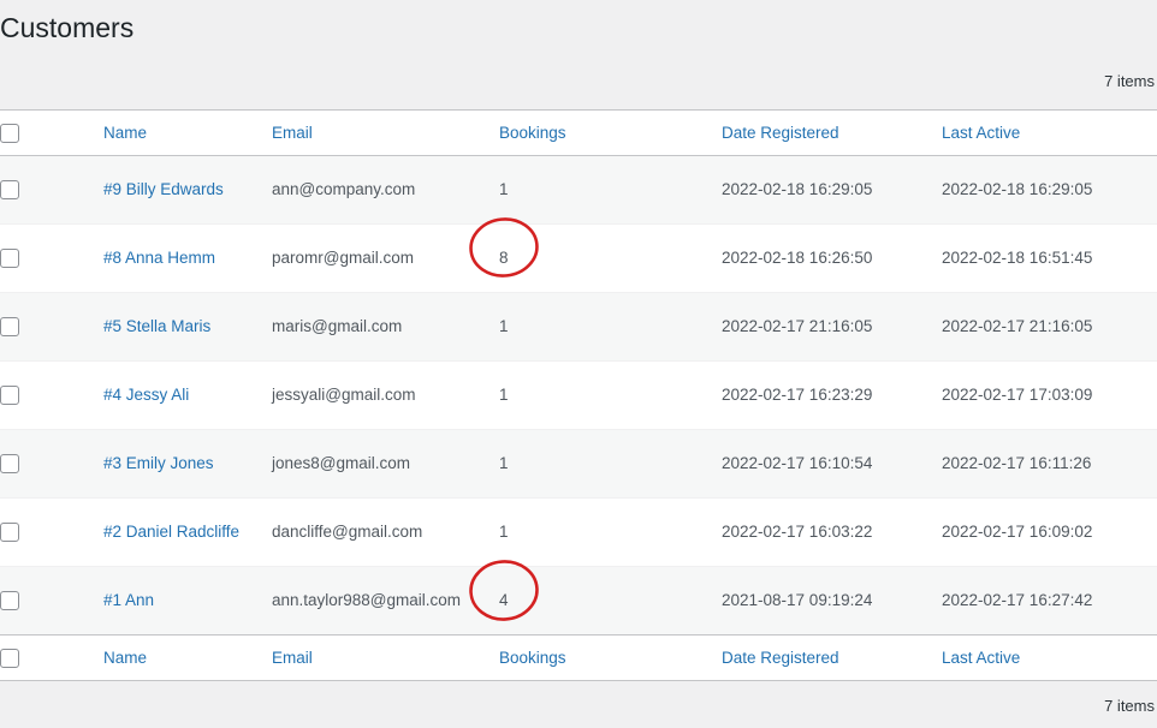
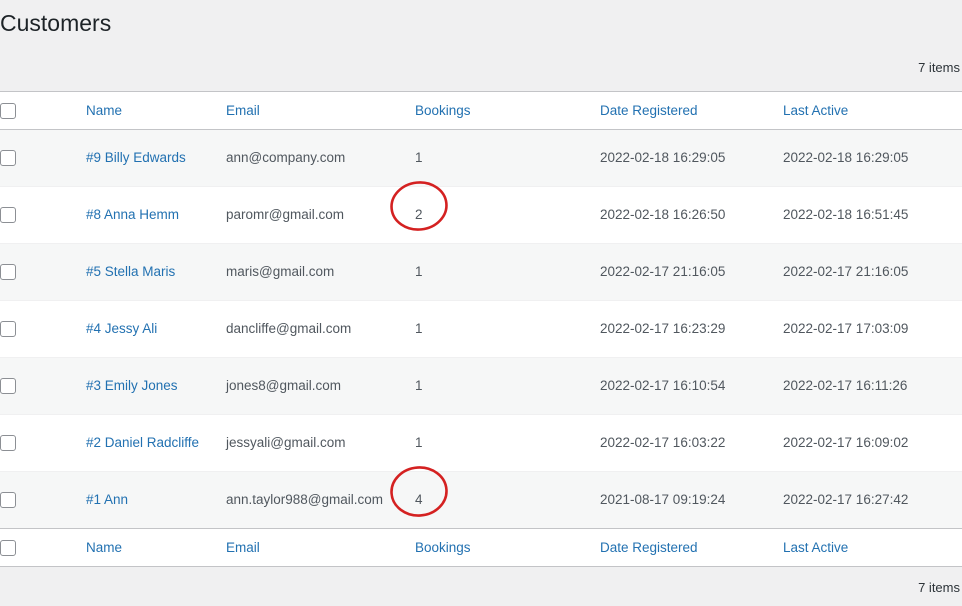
  Customers
  7 items
  	Name	Email	Bookings	Date Registered	Last Active
  	#9 Billy Edwards	ann@company.com	1	2022-02-18 16:29:05	2022-02-18 16:29:05
- 	#8 Anna Hemm	paromr@gmail.com	8	2022-02-18 16:26:50	2022-02-18 16:51:45
+ 	#8 Anna Hemm	paromr@gmail.com	2	2022-02-18 16:26:50	2022-02-18 16:51:45
  	#5 Stella Maris	maris@gmail.com	1	2022-02-17 21:16:05	2022-02-17 21:16:05
- 	#4 Jessy Ali	jessyali@gmail.com	1	2022-02-17 16:23:29	2022-02-17 17:03:09
+ 	#4 Jessy Ali	dancliffe@gmail.com	1	2022-02-17 16:23:29	2022-02-17 17:03:09
  	#3 Emily Jones	jones8@gmail.com	1	2022-02-17 16:10:54	2022-02-17 16:11:26
- 	#2 Daniel Radcliffe	dancliffe@gmail.com	1	2022-02-17 16:03:22	2022-02-17 16:09:02
+ 	#2 Daniel Radcliffe	jessyali@gmail.com	1	2022-02-17 16:03:22	2022-02-17 16:09:02
  	#1 Ann	ann.taylor988@gmail.com	4	2021-08-17 09:19:24	2022-02-17 16:27:42
  	Name	Email	Bookings	Date Registered	Last Active
  7 items
